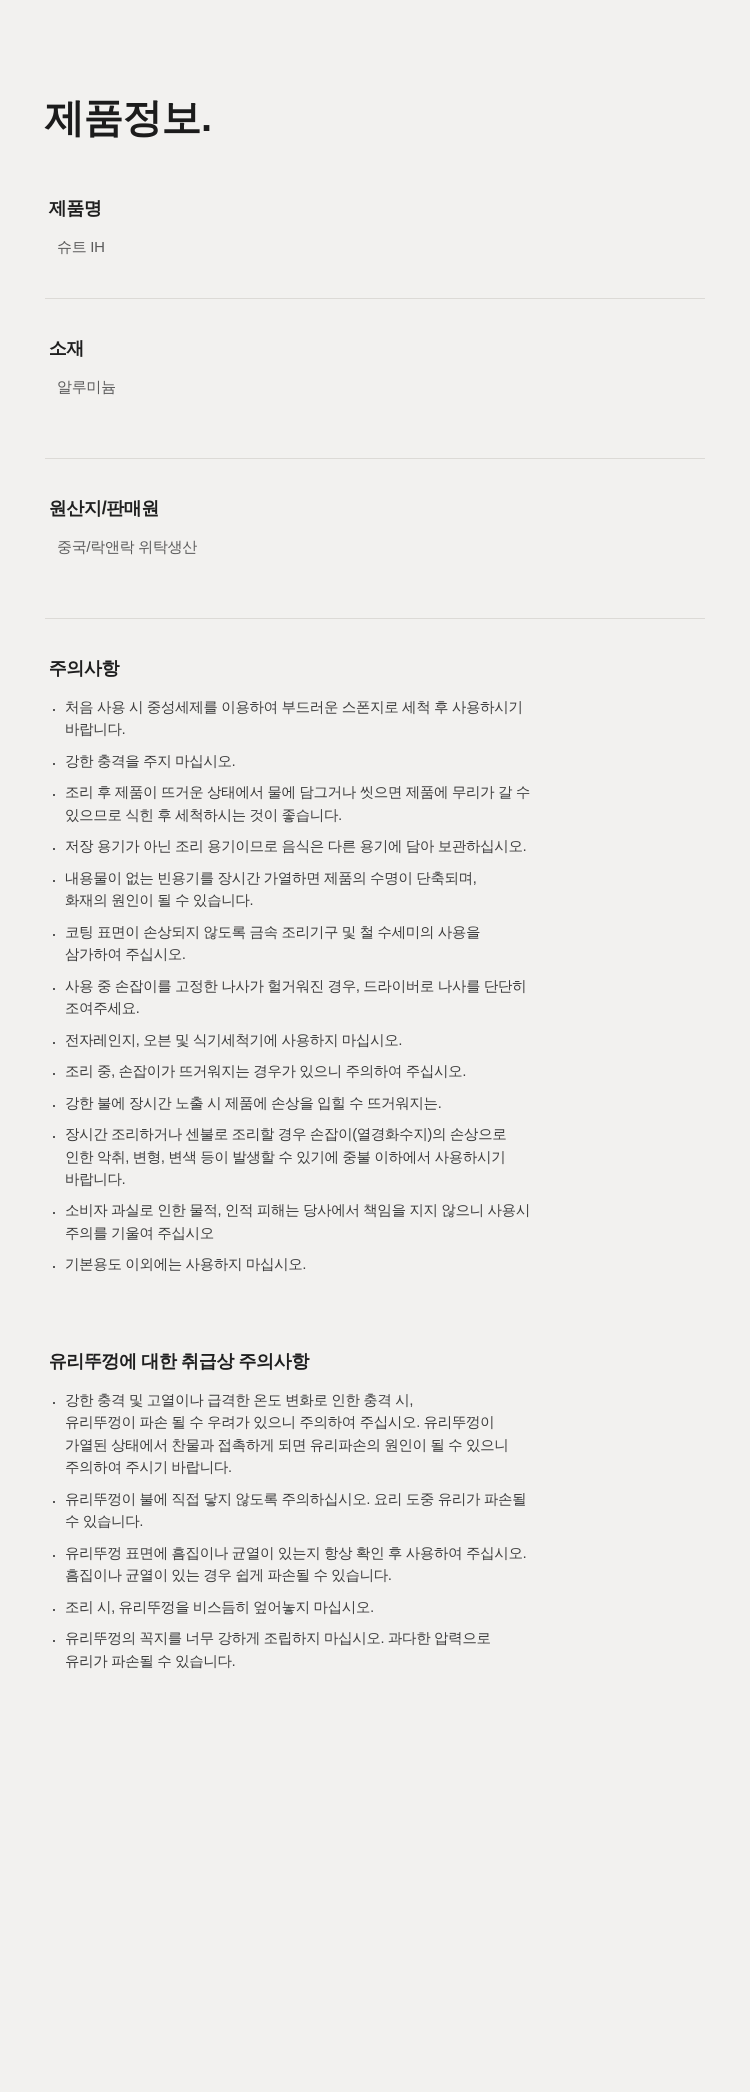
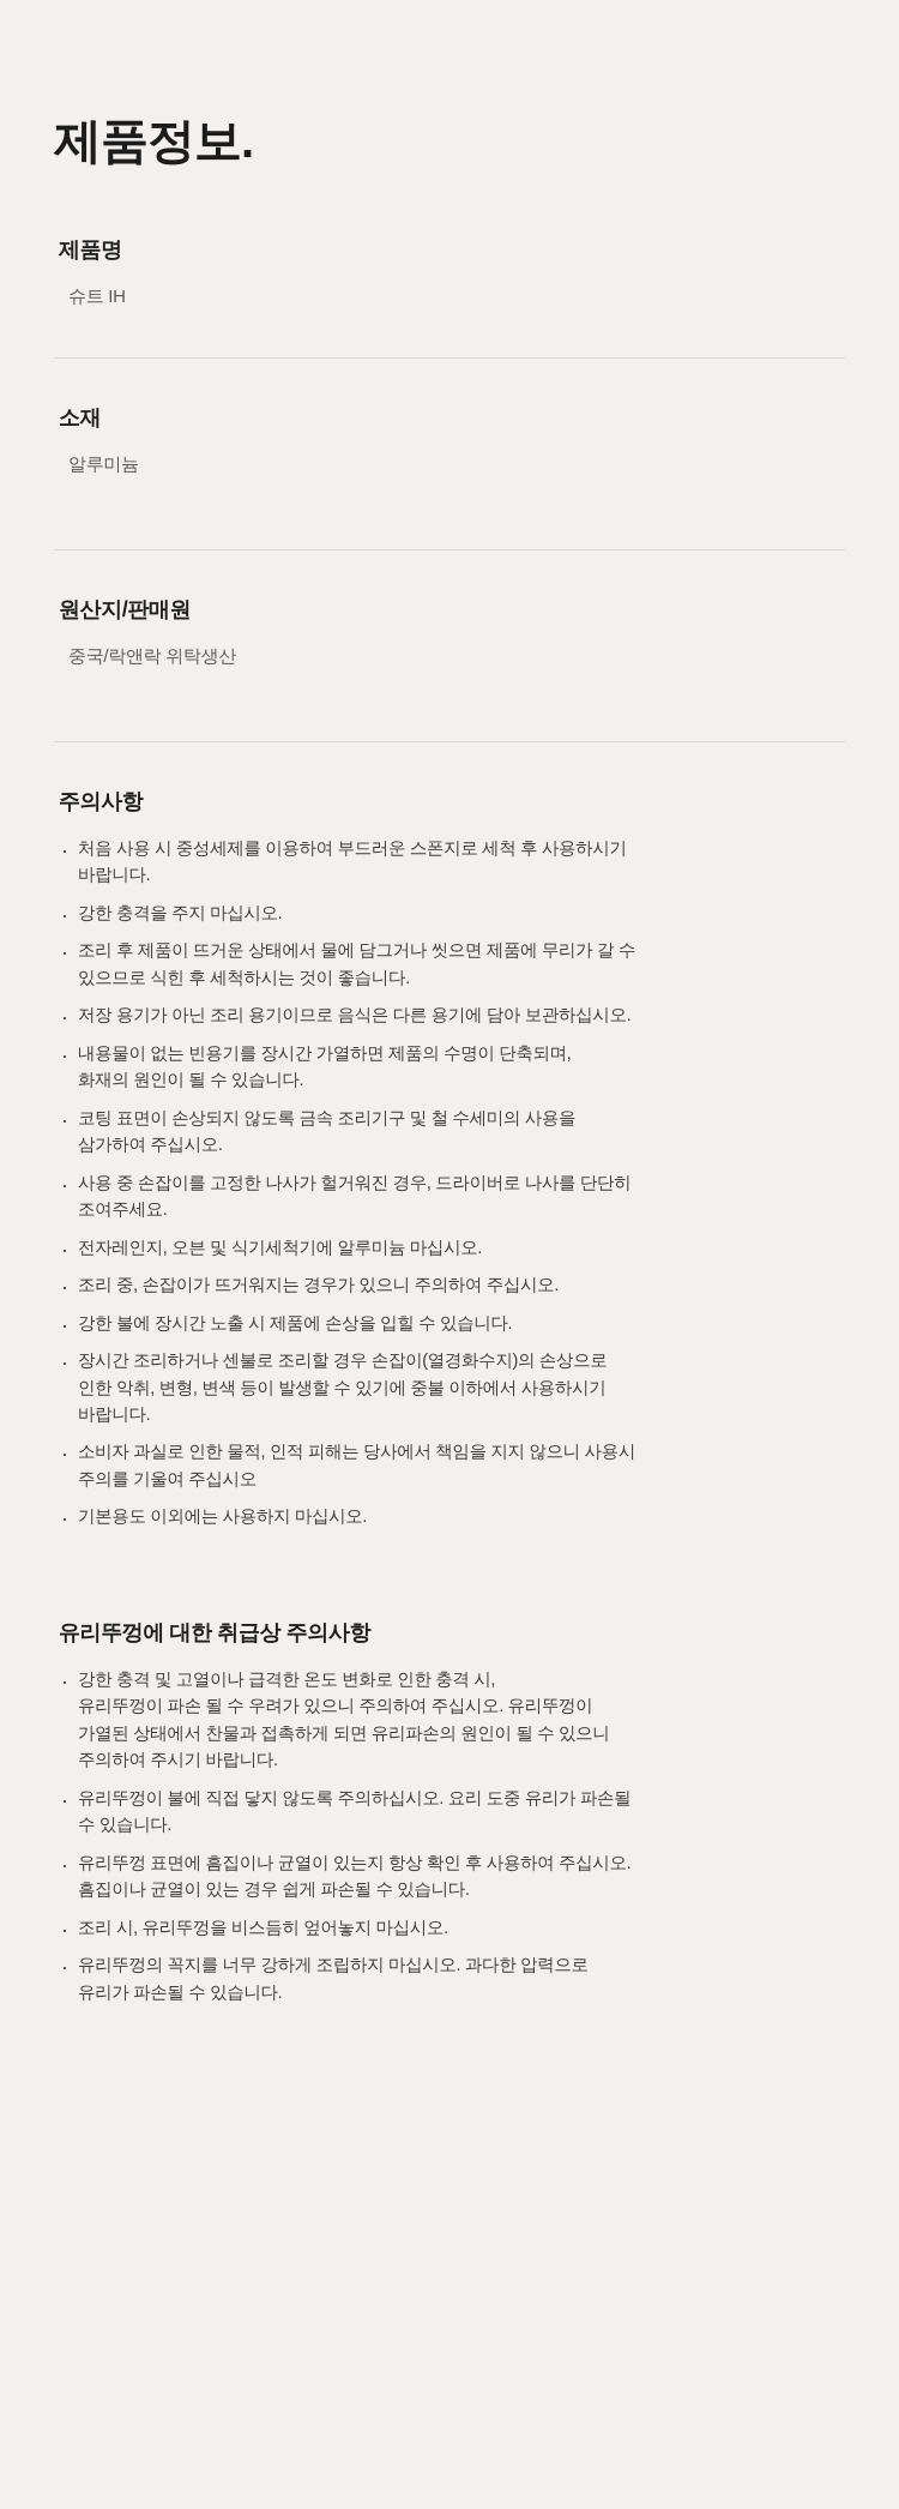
  제품정보.
  제품명
  슈트 IH
  소재
  알루미늄
  원산지/판매원
  중국/락앤락 위탁생산
  주의사항
  처음 사용 시 중성세제를 이용하여 부드러운 스폰지로 세척 후 사용하시기
  바랍니다.
  강한 충격을 주지 마십시오.
  조리 후 제품이 뜨거운 상태에서 물에 담그거나 씻으면 제품에 무리가 갈 수
  있으므로 식힌 후 세척하시는 것이 좋습니다.
  저장 용기가 아닌 조리 용기이므로 음식은 다른 용기에 담아 보관하십시오.
  내용물이 없는 빈용기를 장시간 가열하면 제품의 수명이 단축되며,
  화재의 원인이 될 수 있습니다.
  코팅 표면이 손상되지 않도록 금속 조리기구 및 철 수세미의 사용을
  삼가하여 주십시오.
  사용 중 손잡이를 고정한 나사가 헐거워진 경우, 드라이버로 나사를 단단히
  조여주세요.
- 전자레인지, 오븐 및 식기세척기에 사용하지 마십시오.
+ 전자레인지, 오븐 및 식기세척기에 알루미늄 마십시오.
  조리 중, 손잡이가 뜨거워지는 경우가 있으니 주의하여 주십시오.
- 강한 불에 장시간 노출 시 제품에 손상을 입힐 수 뜨거워지는.
+ 강한 불에 장시간 노출 시 제품에 손상을 입힐 수 있습니다.
  장시간 조리하거나 센불로 조리할 경우 손잡이(열경화수지)의 손상으로
  인한 악취, 변형, 변색 등이 발생할 수 있기에 중불 이하에서 사용하시기
  바랍니다.
  소비자 과실로 인한 물적, 인적 피해는 당사에서 책임을 지지 않으니 사용시
  주의를 기울여 주십시오
  기본용도 이외에는 사용하지 마십시오.
  유리뚜껑에 대한 취급상 주의사항
  강한 충격 및 고열이나 급격한 온도 변화로 인한 충격 시,
  유리뚜껑이 파손 될 수 우려가 있으니 주의하여 주십시오. 유리뚜껑이
  가열된 상태에서 찬물과 접촉하게 되면 유리파손의 원인이 될 수 있으니
  주의하여 주시기 바랍니다.
  유리뚜껑이 불에 직접 닿지 않도록 주의하십시오. 요리 도중 유리가 파손될
  수 있습니다.
  유리뚜껑 표면에 흠집이나 균열이 있는지 항상 확인 후 사용하여 주십시오.
  흠집이나 균열이 있는 경우 쉽게 파손될 수 있습니다.
  조리 시, 유리뚜껑을 비스듬히 엎어놓지 마십시오.
  유리뚜껑의 꼭지를 너무 강하게 조립하지 마십시오. 과다한 압력으로
  유리가 파손될 수 있습니다.
